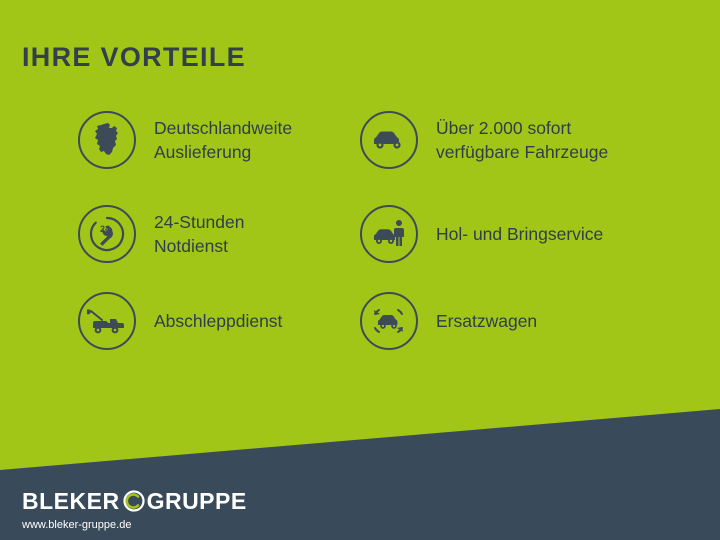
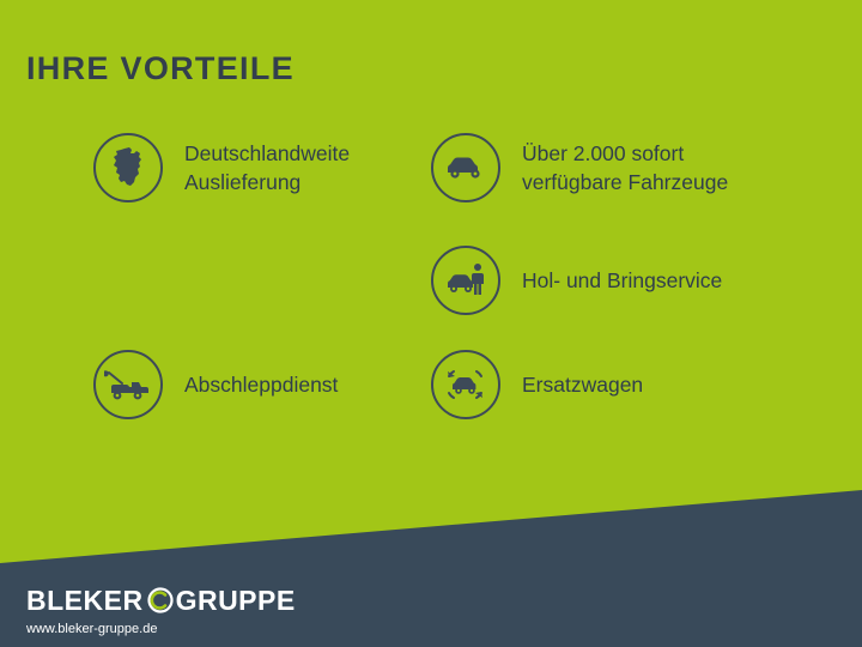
  IHRE VORTEILE
  Deutschlandweite
  Auslieferung
- 24
- 24-Stunden
- Notdienst
  Abschleppdienst
  Über 2.000 sofort
  verfügbare Fahrzeuge
  Hol- und Bringservice
  Ersatzwagen
  BLEKER
  GRUPPE
  www.bleker-gruppe.de
